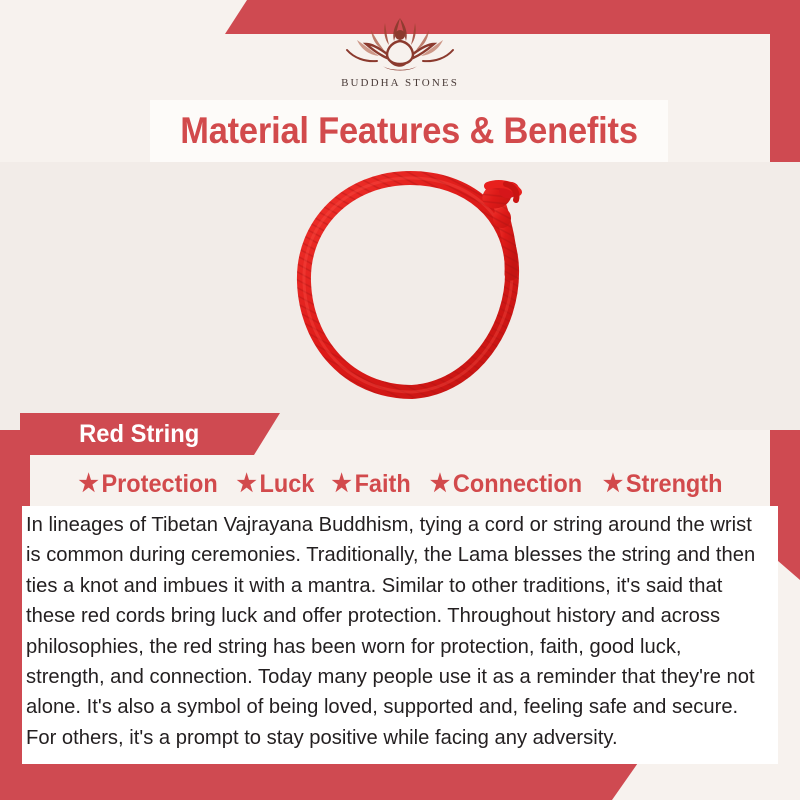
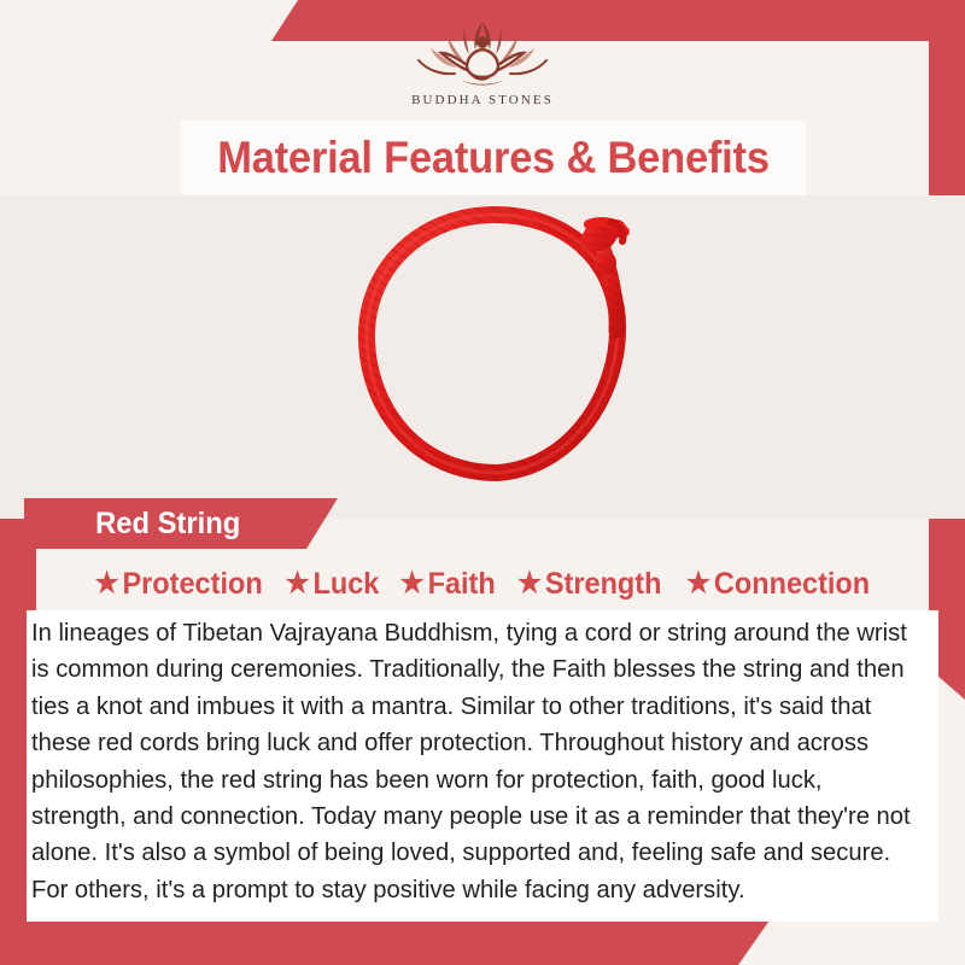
  BUDDHA STONES
  Material Features & Benefits
  Red String
  ★
  Protection
  ★
  Luck
  ★
  Faith
  ★
- Connection
+ Strength
  ★
- Strength
+ Connection
- In lineages of Tibetan Vajrayana Buddhism, tying a cord or string around the wrist is common during ceremonies. Traditionally, the Lama blesses the string and then ties a knot and imbues it with a mantra. Similar to other traditions, it's said that these red cords bring luck and offer protection. Throughout history and across philosophies, the red string has been worn for protection, faith, good luck, strength, and connection. Today many people use it as a reminder that they're not alone. It's also a symbol of being loved, supported and, feeling safe and secure. For others, it's a prompt to stay positive while facing any adversity.
+ In lineages of Tibetan Vajrayana Buddhism, tying a cord or string around the wrist is common during ceremonies. Traditionally, the Faith blesses the string and then ties a knot and imbues it with a mantra. Similar to other traditions, it's said that these red cords bring luck and offer protection. Throughout history and across philosophies, the red string has been worn for protection, faith, good luck, strength, and connection. Today many people use it as a reminder that they're not alone. It's also a symbol of being loved, supported and, feeling safe and secure. For others, it's a prompt to stay positive while facing any adversity.
